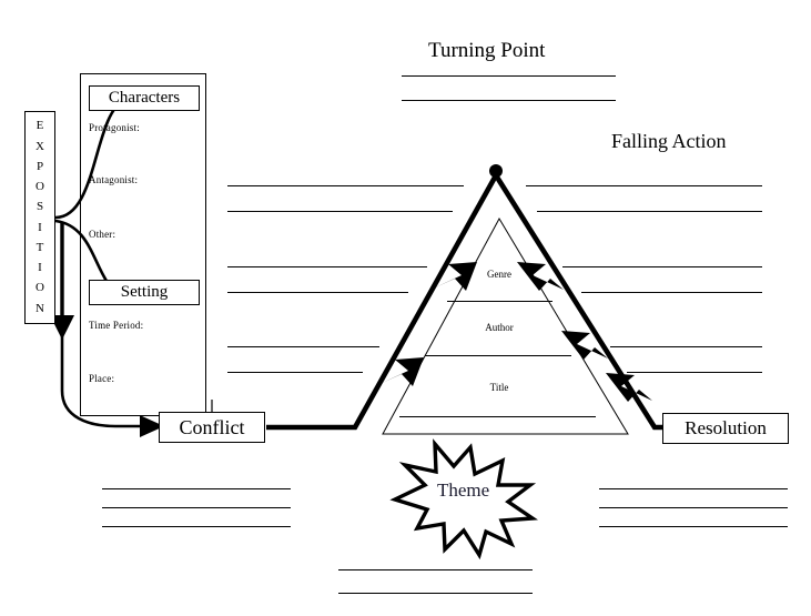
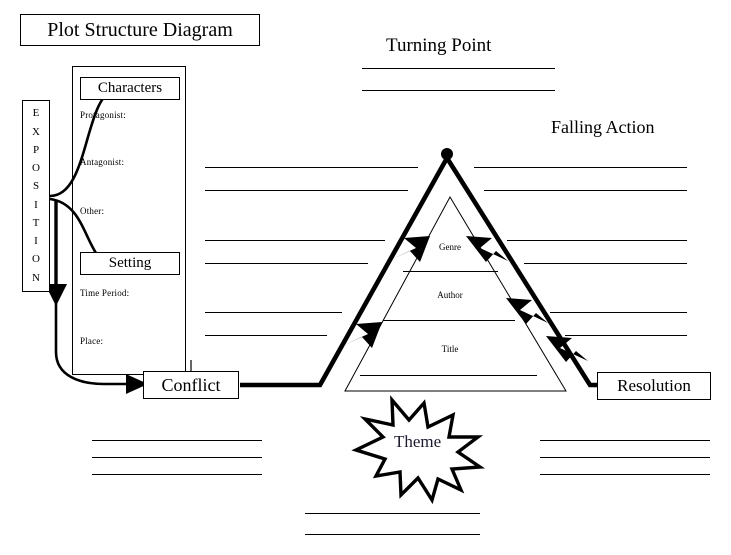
+ Plot Structure Diagram
  E
  X
  P
  O
  S
  I
  T
  I
  O
  N
  Characters
  Protagonist:
  Antagonist:
  Other:
  Setting
  Time Period:
  Place:
  Conflict
  Resolution
  Turning Point
  Falling Action
  Theme
  Genre
  Author
  Title
